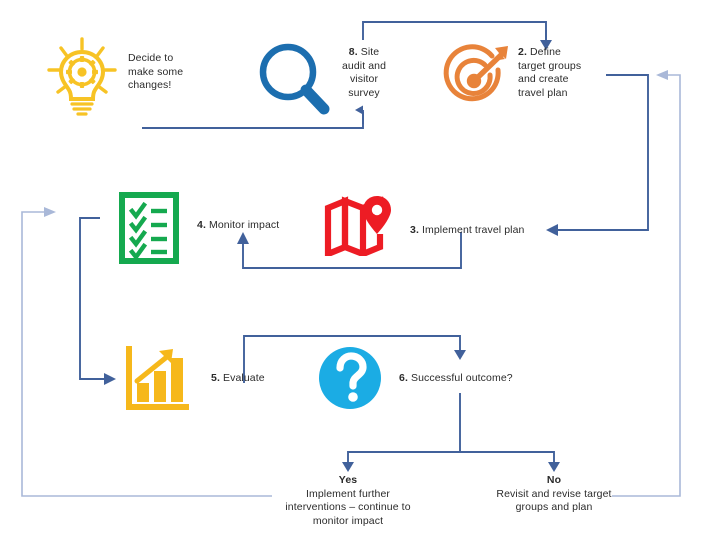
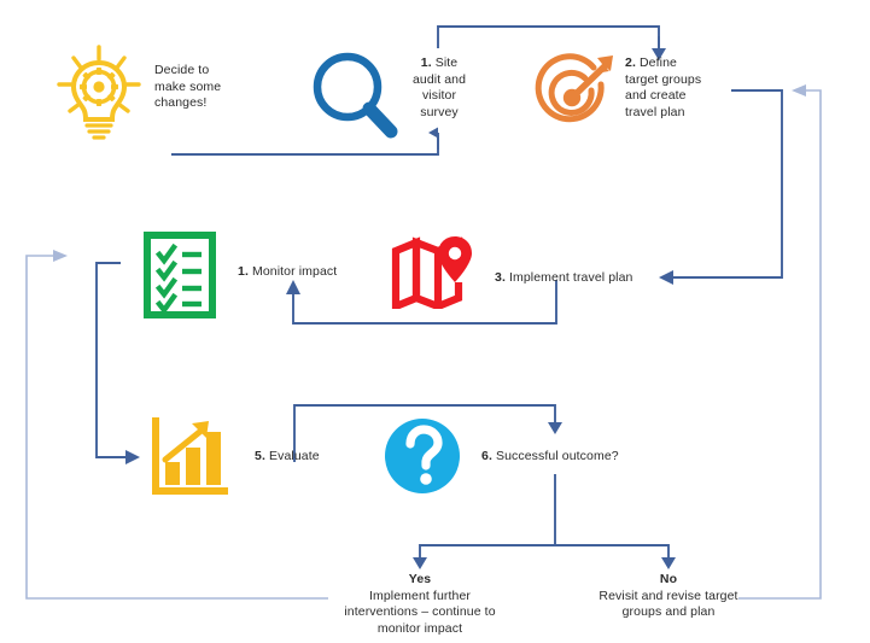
  Decide to
  make some
  changes!
- 8. Site
+ 1. Site
  audit and
  visitor
  survey
  2. Define
  target groups
  and create
  travel plan
- 4. Monitor impact
+ 1. Monitor impact
  3. Implement travel plan
  5. Evaluate
  6. Successful outcome?
  Yes
  Implement further
  interventions – continue to
  monitor impact
  No
  Revisit and revise target
  groups and plan
